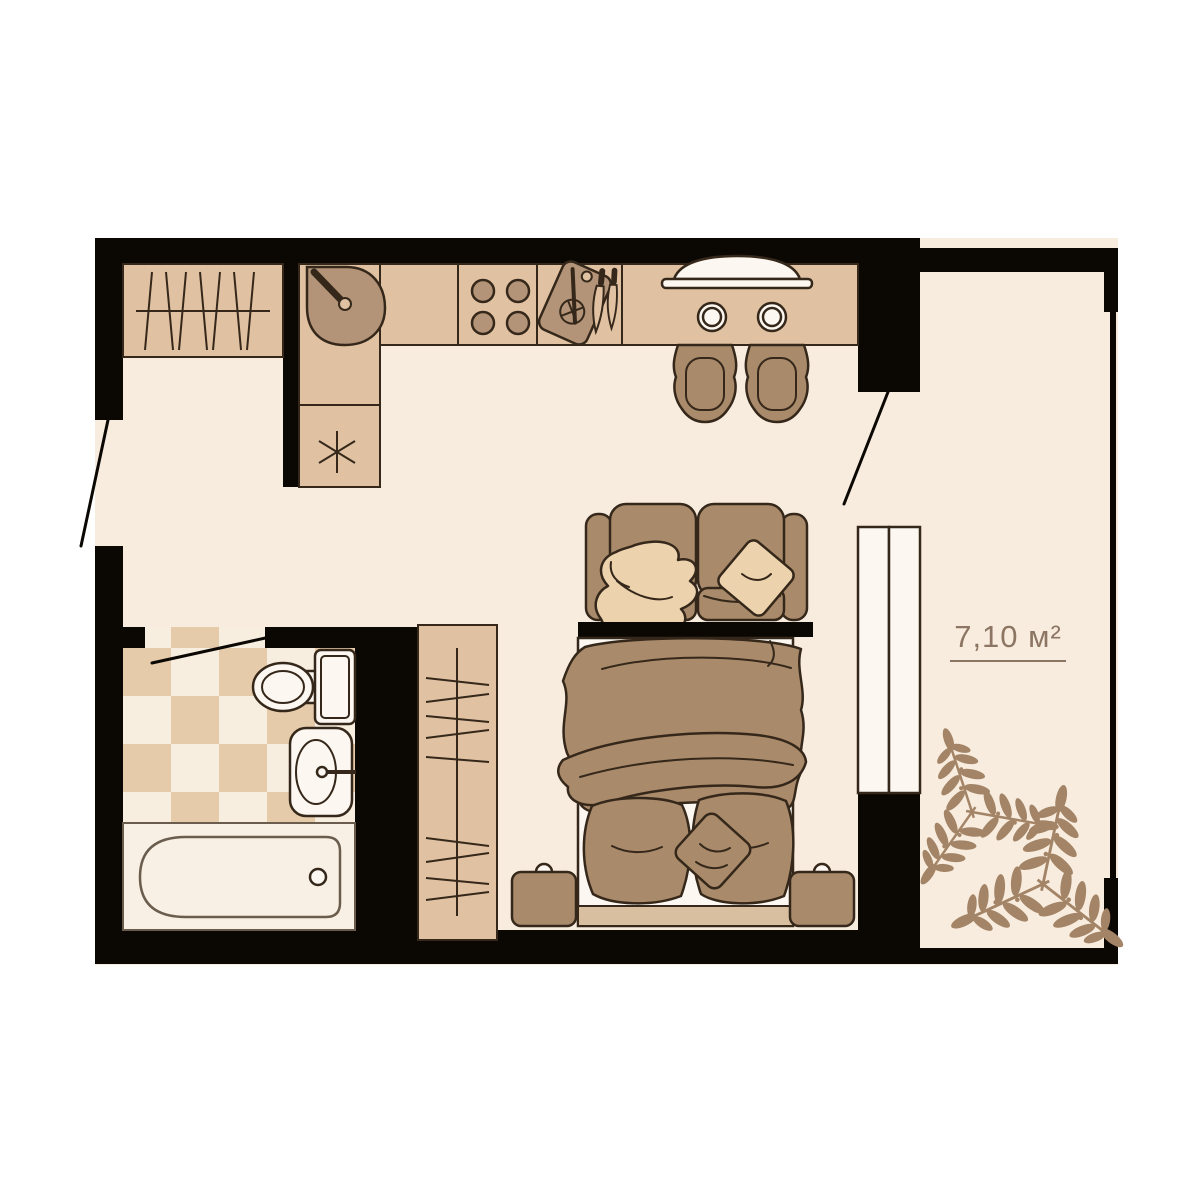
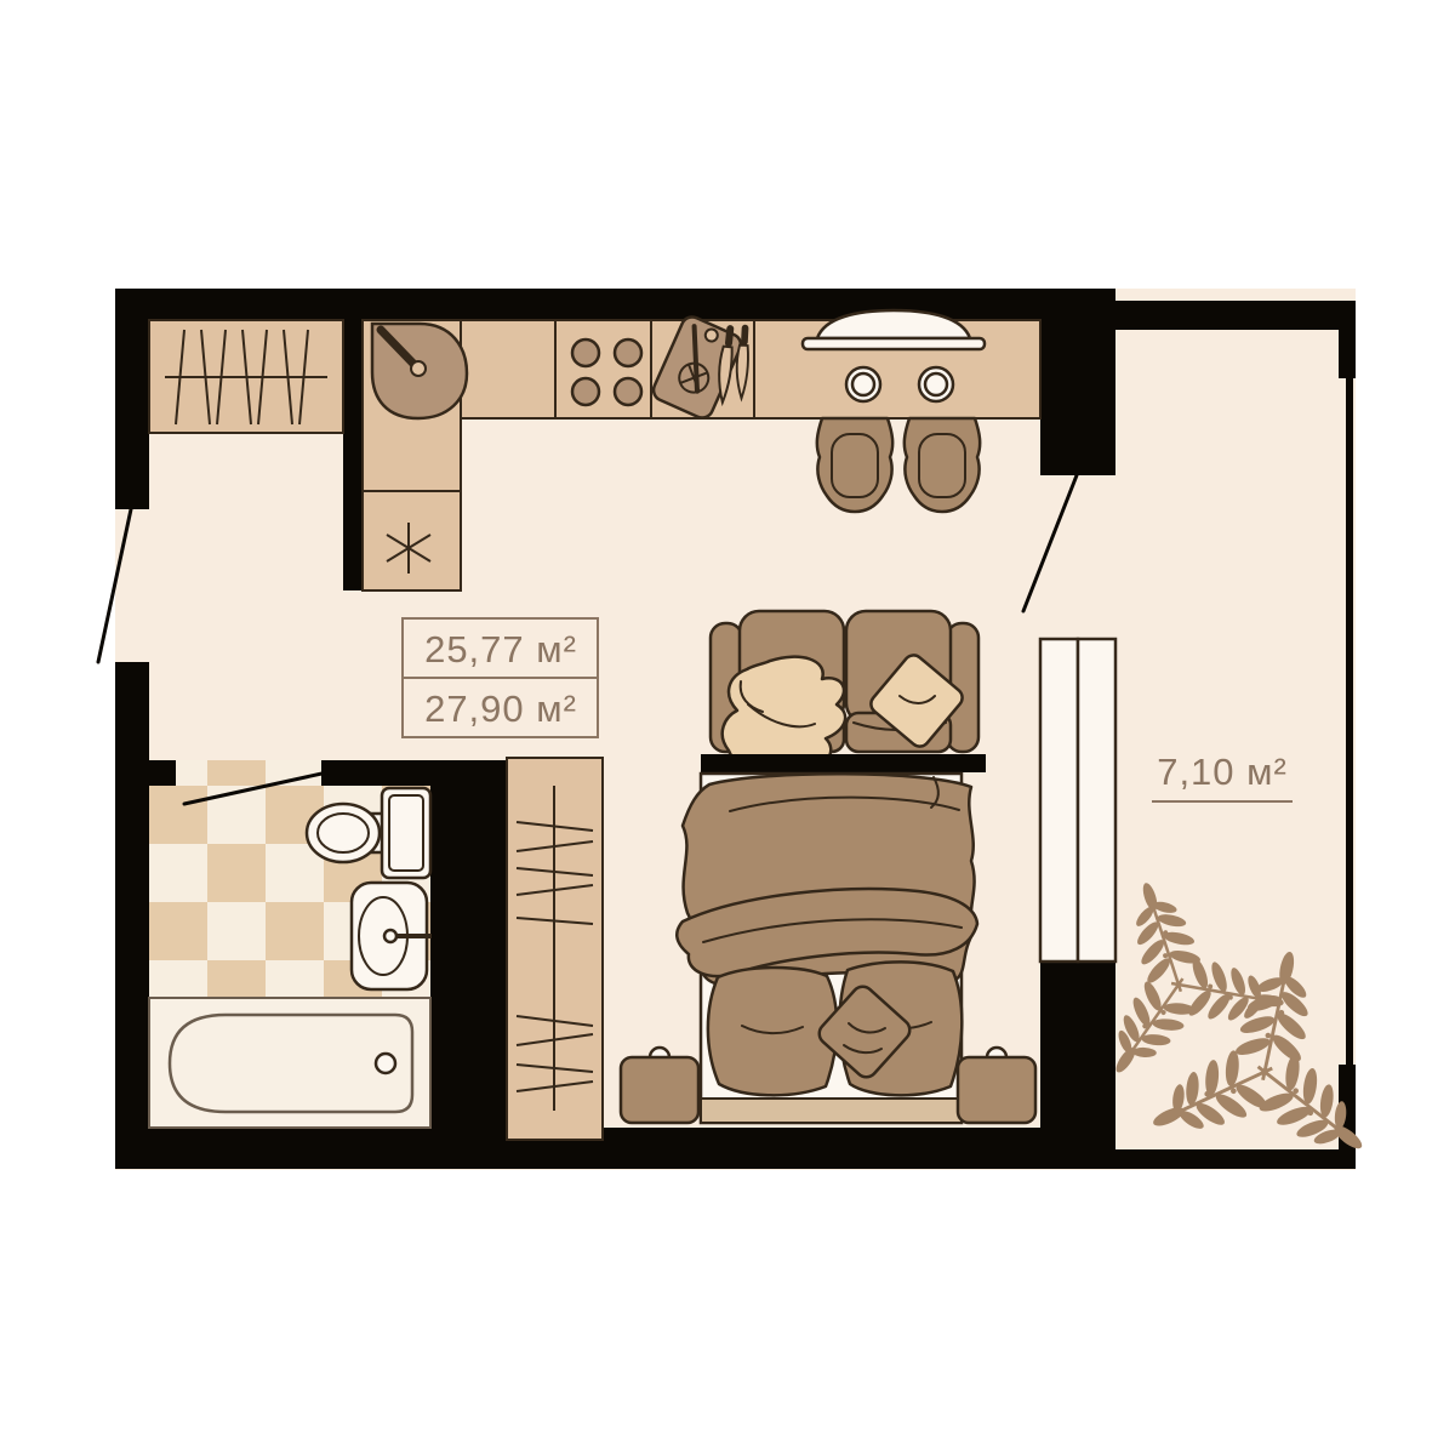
+ 25,77 м²
+ 27,90 м²
  7,10 м²
